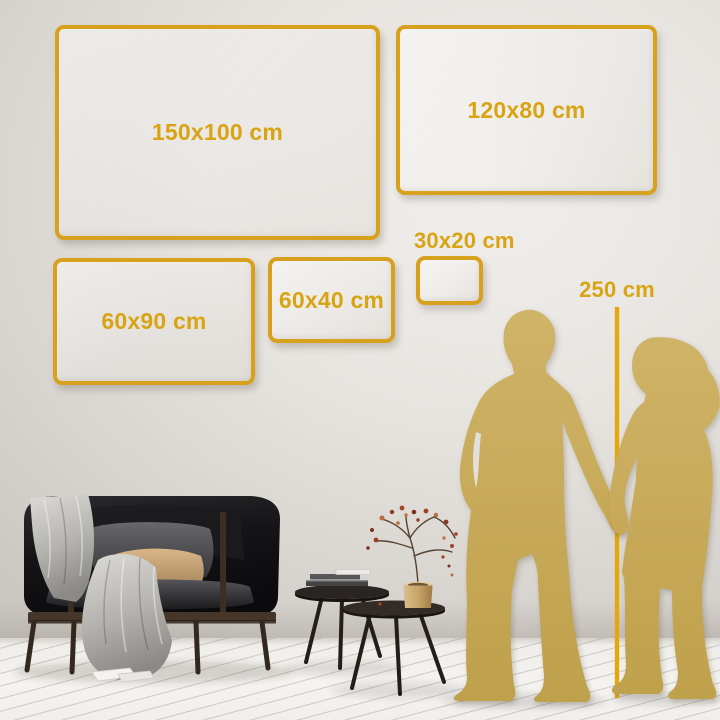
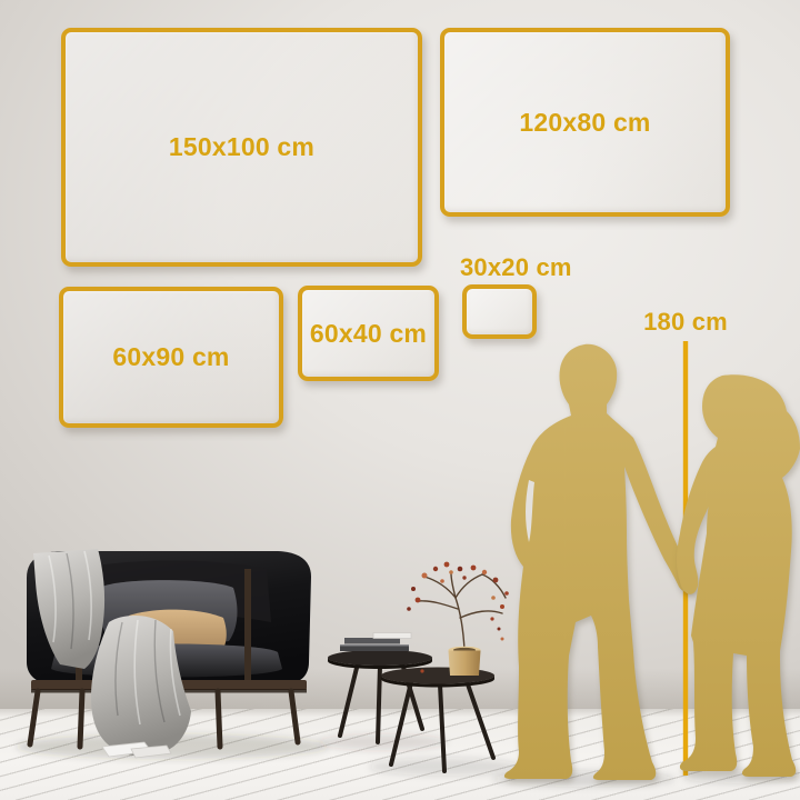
  150x100 cm
  120x80 cm
  60x90 cm
  60x40 cm
  30x20 cm
- 250 cm
+ 180 cm
